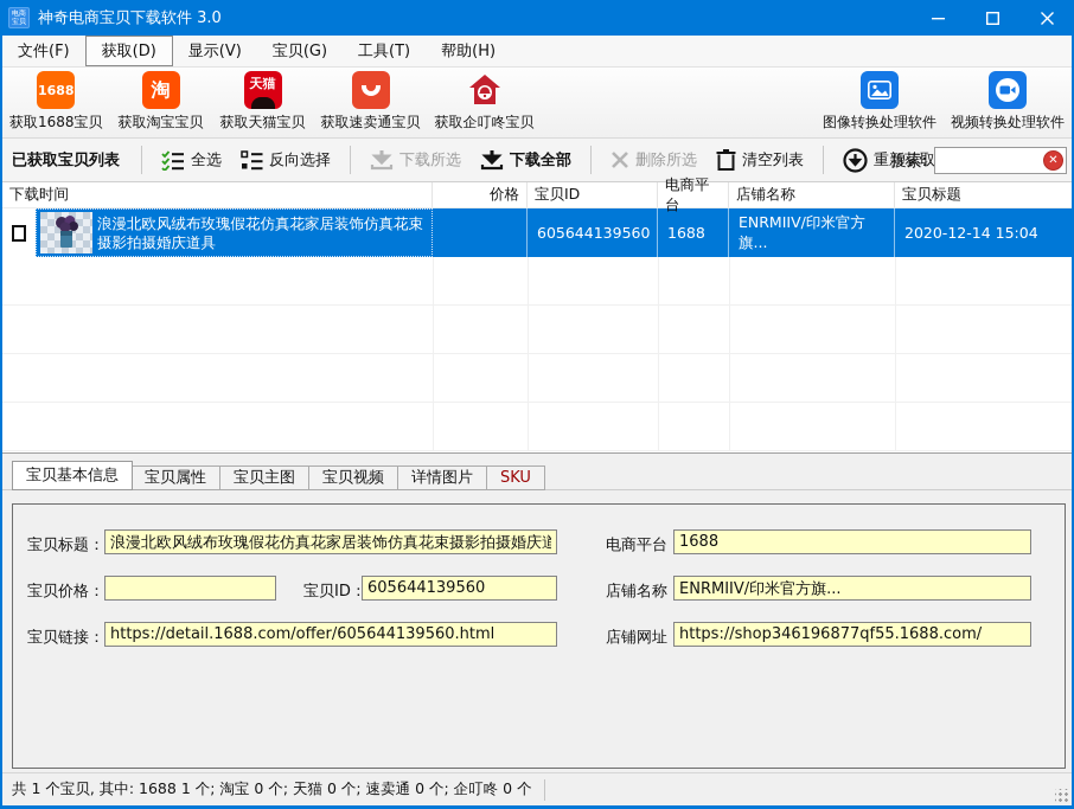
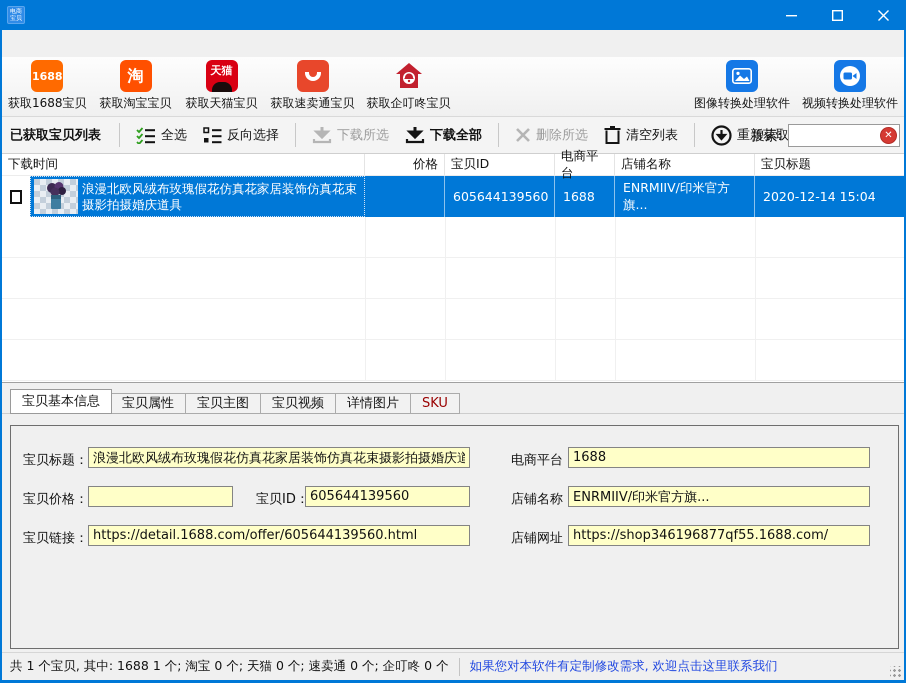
- 神奇电商宝贝下载软件 3.0
- 文件(F)
- 获取(D)
- 显示(V)
- 宝贝(G)
- 工具(T)
- 帮助(H)
  1688
  获取1688宝贝
  淘
  获取淘宝宝贝
  天猫
  获取天猫宝贝
  获取速卖通宝贝
  获取企叮咚宝贝
  图像转换处理软件
  视频转换处理软件
  已获取宝贝列表
  全选
  反向选择
  下载所选
  下载全部
  删除所选
  清空列表
  搜索:
  ✕
  下载时间
  价格
  宝贝ID
  电商平台
  店铺名称
  宝贝标题
  浪漫北欧风绒布玫瑰假花仿真花家居装饰仿真花束摄影拍摄婚庆道具
  605644139560
  1688
  ENRMIIV/印米官方旗...
  2020-12-14 15:04
  宝贝基本信息
  宝贝属性
  宝贝主图
  宝贝视频
  详情图片
  SKU
  宝贝标题：
  浪漫北欧风绒布玫瑰假花仿真花家居装饰仿真花束摄影拍摄婚庆道
  电商平台
  1688
  宝贝价格：
  宝贝ID：
  605644139560
  店铺名称
  ENRMIIV/印米官方旗...
  宝贝链接：
  https://detail.1688.com/offer/605644139560.html
  店铺网址
  https://shop346196877qf55.1688.com/
  共 1 个宝贝, 其中: 1688 1 个; 淘宝 0 个; 天猫 0 个; 速卖通 0 个; 企叮咚 0 个
+ 如果您对本软件有定制修改需求, 欢迎点击这里联系我们
